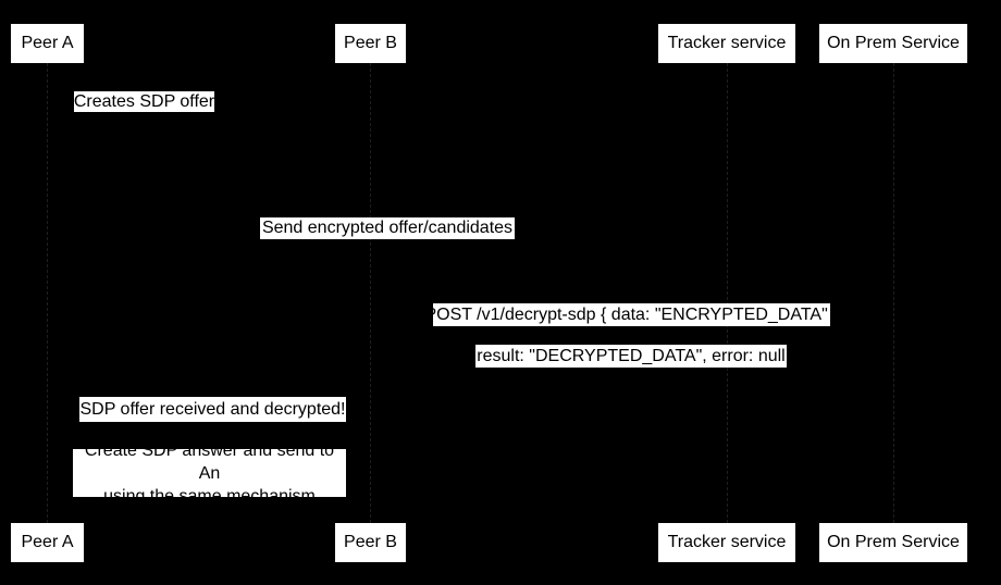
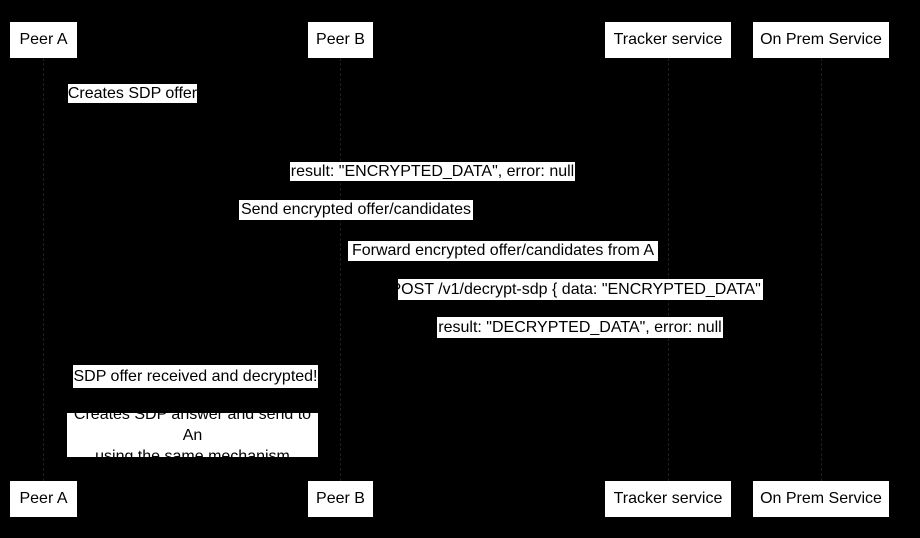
  Peer A
  Peer B
  Tracker service
  On Prem Service
  Creates SDP offer
+ { result: "ENCRYPTED_DATA", error: null }
  Send encrypted offer/candidates
+ Forward encrypted offer/candidates from A
  POST /v1/decrypt-sdp { data: "ENCRYPTED_DATA" }
  { result: "DECRYPTED_DATA", error: null }
  SDP offer received and decrypted!
- Create SDP answer and send to An
+ Creates SDP answer and send to An
  using the same mechanism
  Peer A
  Peer B
  Tracker service
  On Prem Service
